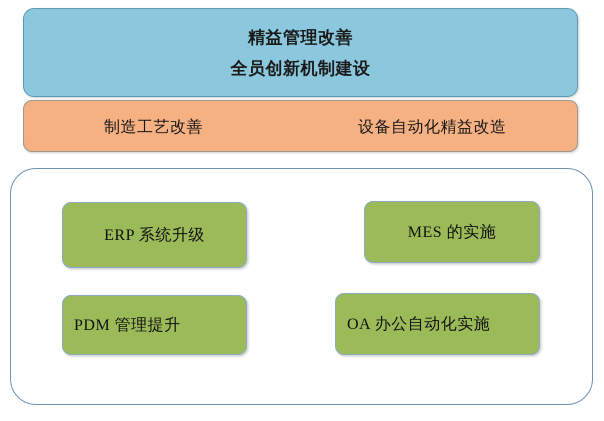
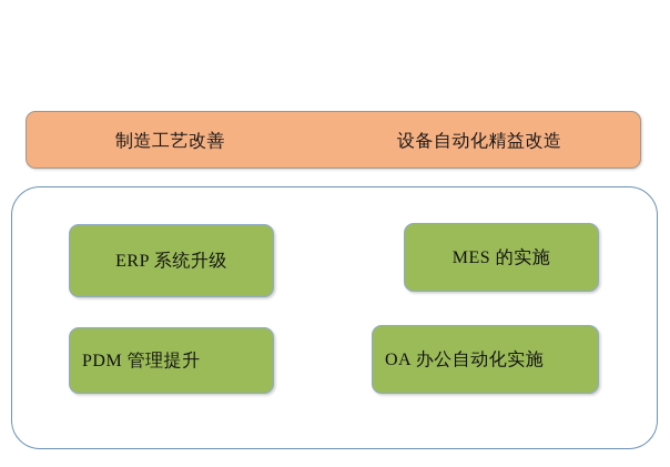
- 精益管理改善
- 全员创新机制建设
  制造工艺改善
  设备自动化精益改造
  ERP 系统升级
  MES 的实施
  PDM 管理提升
  OA 办公自动化实施
